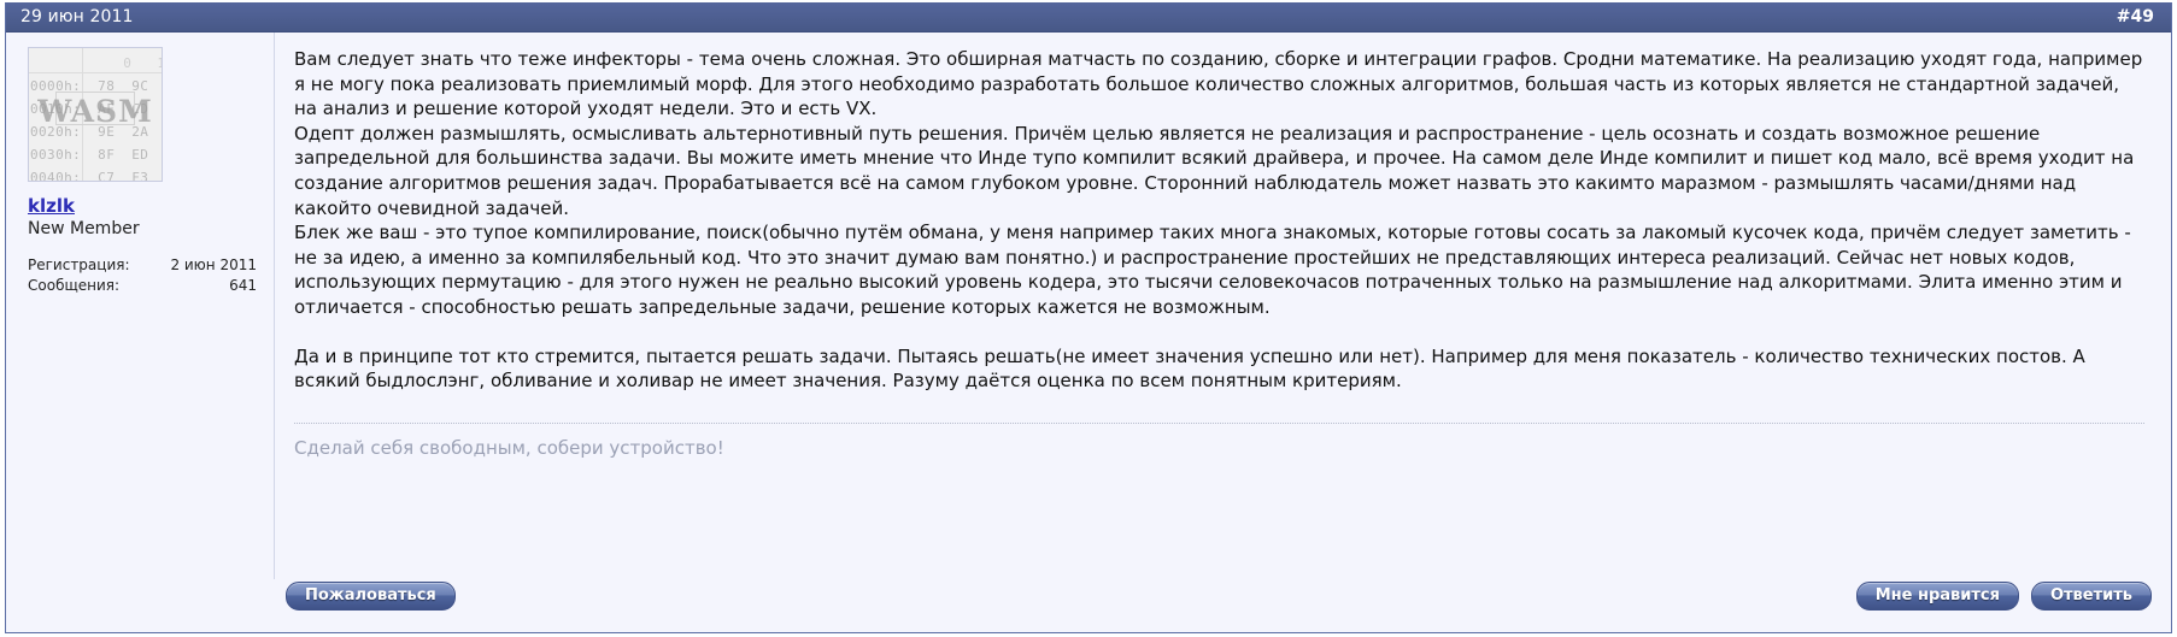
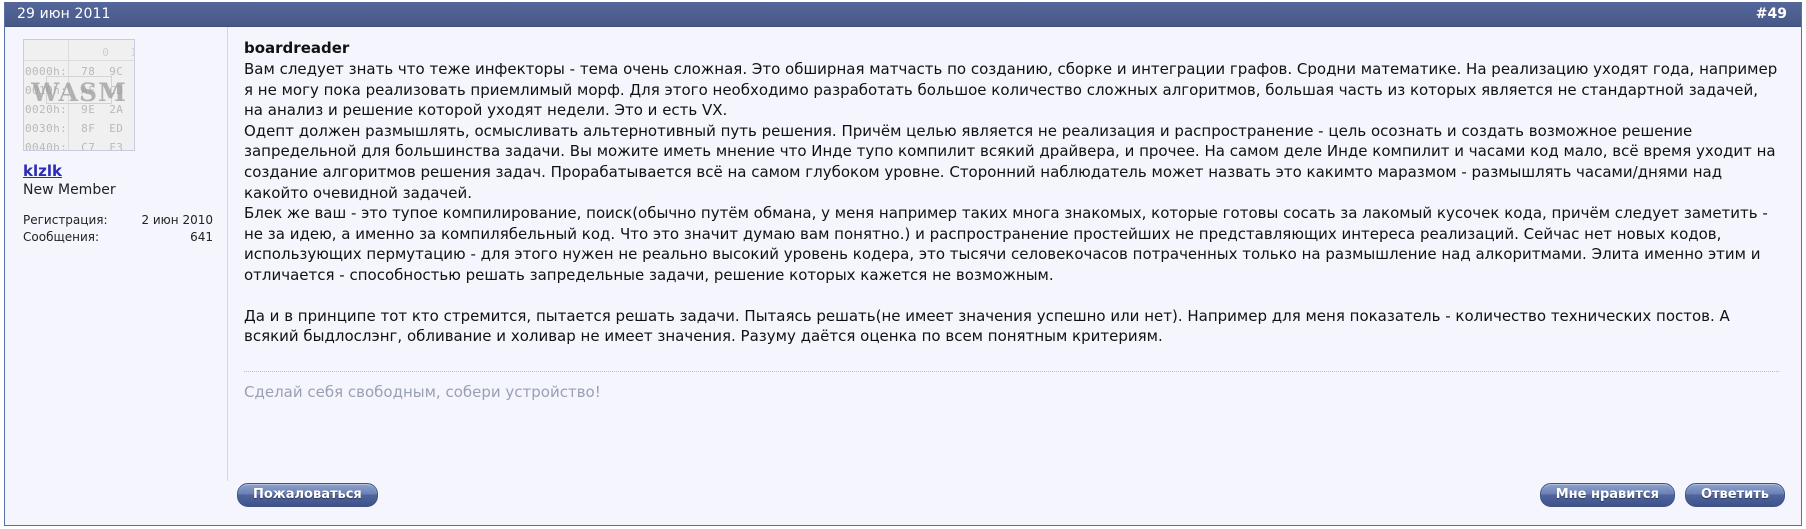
  29 июн 2011
  #49
  0 1 0000h: 78 9C 0010h: AF CD 0020h: 9E 2A 0030h: 8F ED 0040h: C7 F3
  WASM
  klzlk
  New Member
  Регистрация:
- 2 июн 2011
+ 2 июн 2010
  Сообщения:
  641
+ boardreader
  Вам следует знать что теже инфекторы - тема очень сложная. Это обширная матчасть по созданию, сборке и интеграции графов. Сродни математике. На реализацию уходят года, например я не могу пока реализовать приемлимый морф. Для этого необходимо разработать большое количество сложных алгоритмов, большая часть из которых является не стандартной задачей, на анализ и решение которой уходят недели. Это и есть VX.
- Одепт должен размышлять, осмысливать альтернотивный путь решения. Причём целью является не реализация и распространение - цель осознать и создать возможное решение запредельной для большинства задачи. Вы можите иметь мнение что Инде тупо компилит всякий драйвера, и прочее. На самом деле Инде компилит и пишет код мало, всё время уходит на создание алгоритмов решения задач. Прорабатывается всё на самом глубоком уровне. Сторонний наблюдатель может назвать это какимто маразмом - размышлять часами/днями над какойто очевидной задачей.
+ Одепт должен размышлять, осмысливать альтернотивный путь решения. Причём целью является не реализация и распространение - цель осознать и создать возможное решение запредельной для большинства задачи. Вы можите иметь мнение что Инде тупо компилит всякий драйвера, и прочее. На самом деле Инде компилит и часами код мало, всё время уходит на создание алгоритмов решения задач. Прорабатывается всё на самом глубоком уровне. Сторонний наблюдатель может назвать это какимто маразмом - размышлять часами/днями над какойто очевидной задачей.
  Блек же ваш - это тупое компилирование, поиск(обычно путём обмана, у меня например таких многа знакомых, которые готовы сосать за лакомый кусочек кода, причём следует заметить - не за идею, а именно за компилябельный код. Что это значит думаю вам понятно.) и распространение простейших не представляющих интереса реализаций. Сейчас нет новых кодов, использующих пермутацию - для этого нужен не реально высокий уровень кодера, это тысячи селовекочасов потраченных только на размышление над алкоритмами. Элита именно этим и отличается - способностью решать запредельные задачи, решение которых кажется не возможным.
  Да и в принципе тот кто стремится, пытается решать задачи. Пытаясь решать(не имеет значения успешно или нет). Например для меня показатель - количество технических постов. А всякий быдлослэнг, обливание и холивар не имеет значения. Разуму даётся оценка по всем понятным критериям.
  Сделай себя свободным, собери устройство!
  Пожаловаться
  Мне нравится
  Ответить
